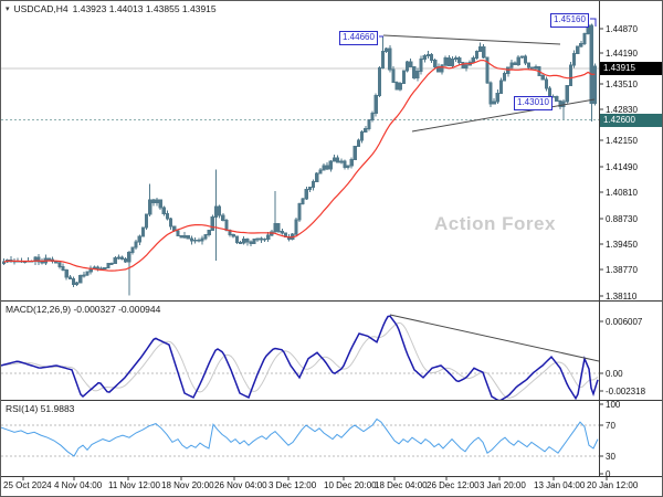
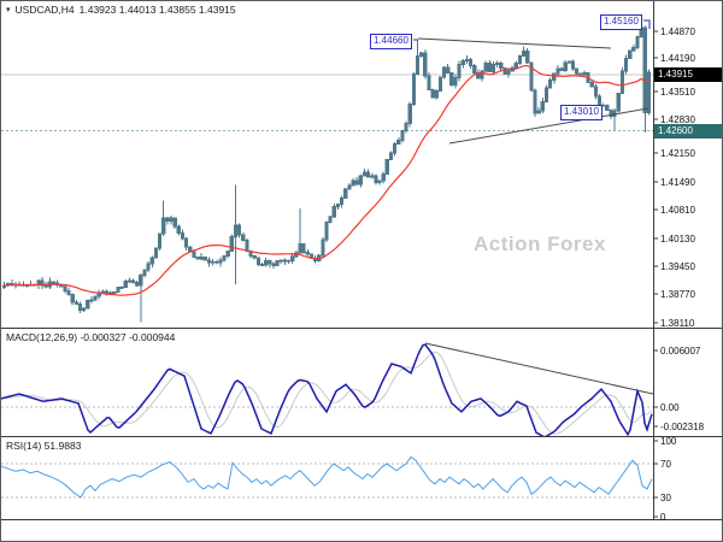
  USDCAD,H4
  1.43923 1.44013 1.43855 1.43915
  MACD(12,26,9) -0.000327 -0.000944
  RSI(14) 51.9883
  Action Forex
  1.43915
  1.42600
  1.44660
  1.45160
  1.43010
  1.44870
  1.44190
  1.43510
  1.42830
  1.42150
  1.41490
  1.40810
- 0.88730
+ 1.40130
  1.39450
  1.38770
  1.38110
  0.006007
  0.00
  -0.002318
  100
  70
  30
  0
- 25 Oct 2024
- 4 Nov 04:00
- 11 Nov 12:00
- 18 Nov 20:00
- 26 Nov 04:00
- 3 Dec 12:00
- 10 Dec 20:00
- 18 Dec 04:00
- 26 Dec 12:00
- 3 Jan 20:00
- 13 Jan 04:00
- 20 Jan 12:00
